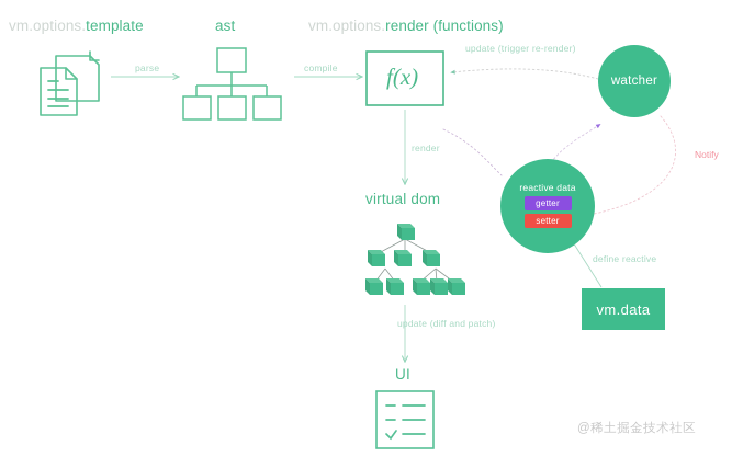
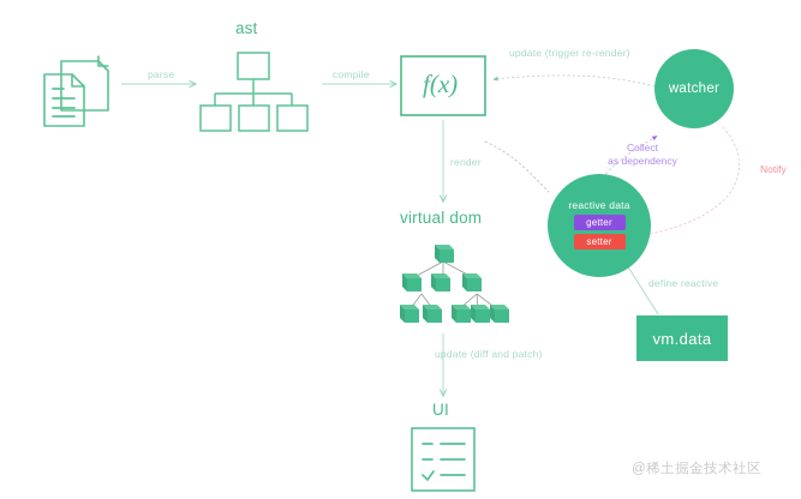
- vm.options.template
  ast
- vm.options.render (functions)
  parse
  compile
  render
  update (diff and patch)
  update (trigger re-render)
+ Collect
+ as dependency
  Notify
  define reactive
  f(x)
  watcher
  reactive data
  getter
  setter
  vm.data
  virtual dom
  UI
  @稀土掘金技术社区
